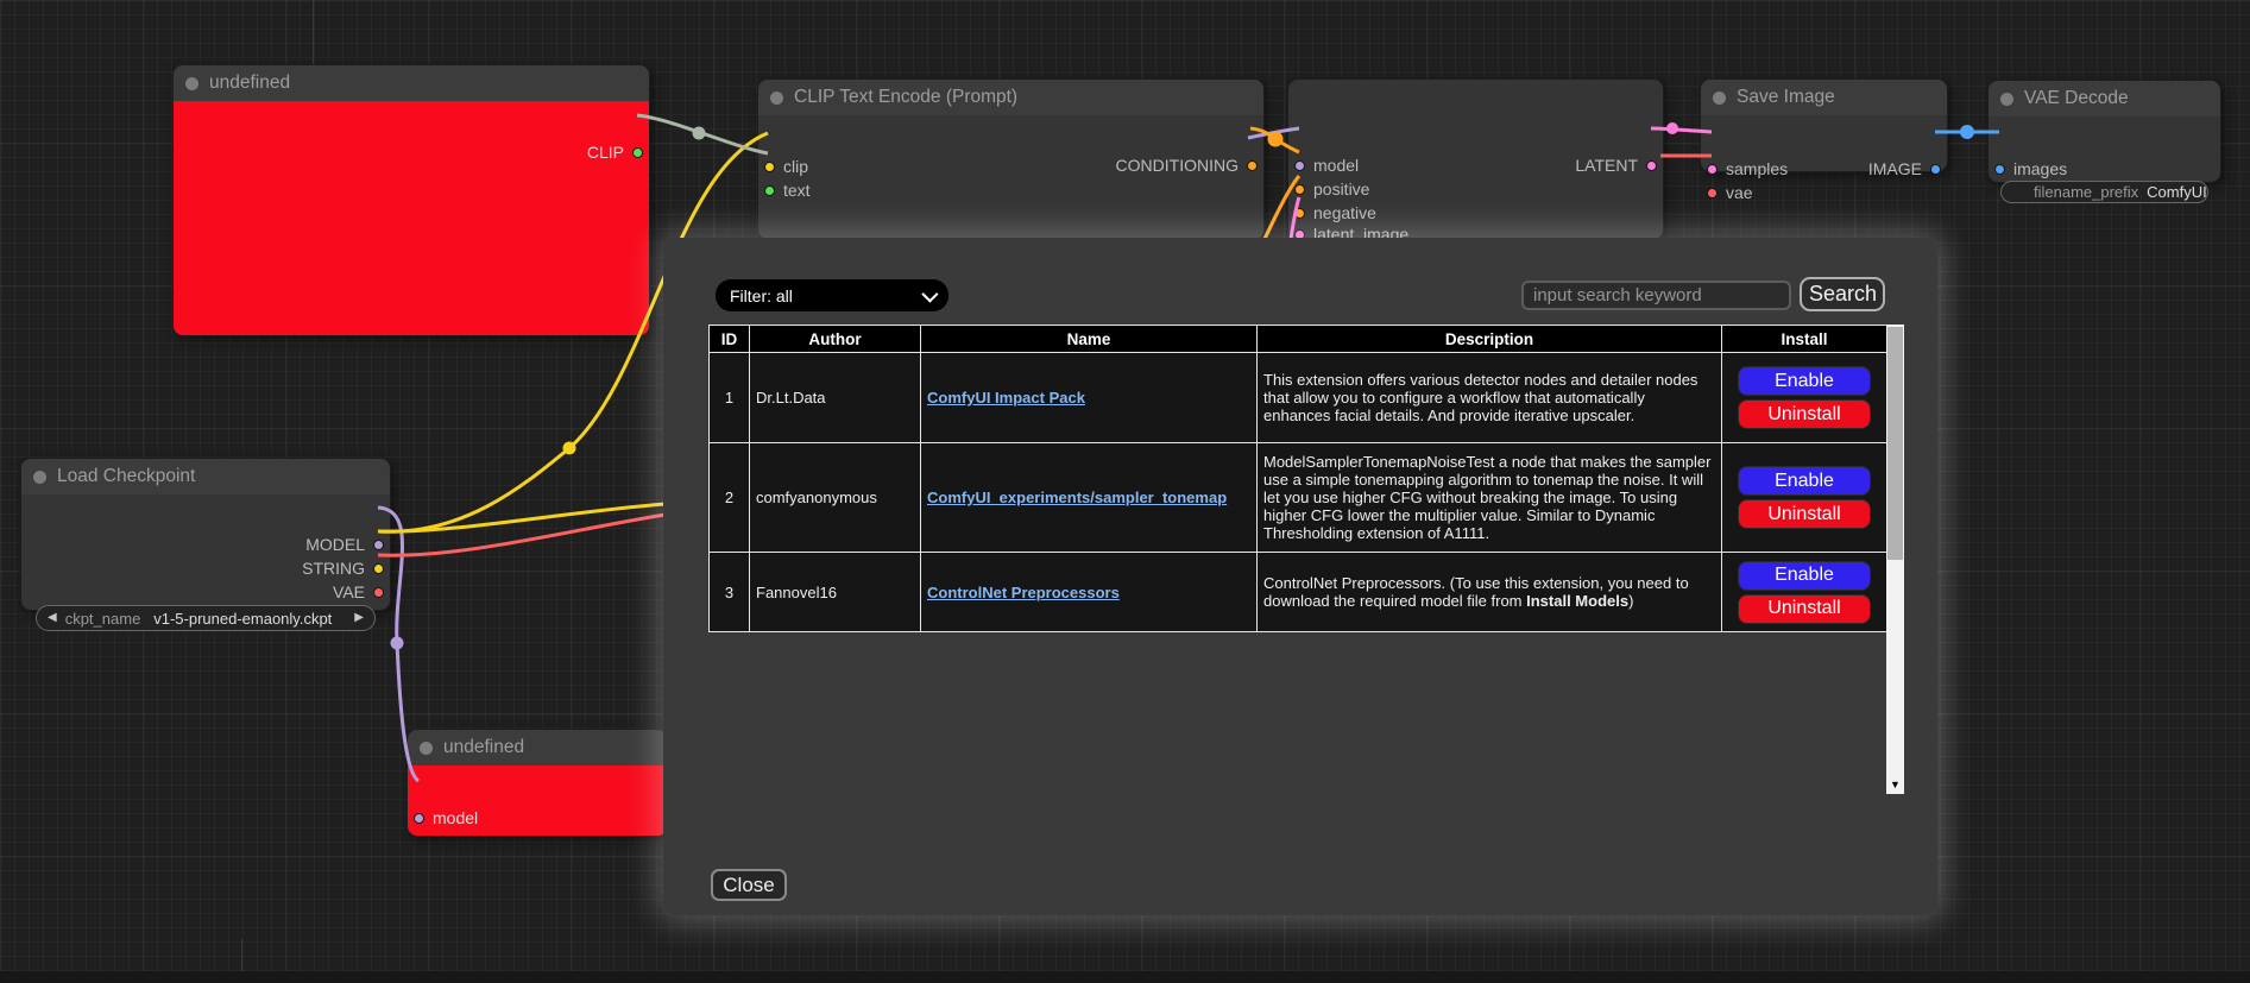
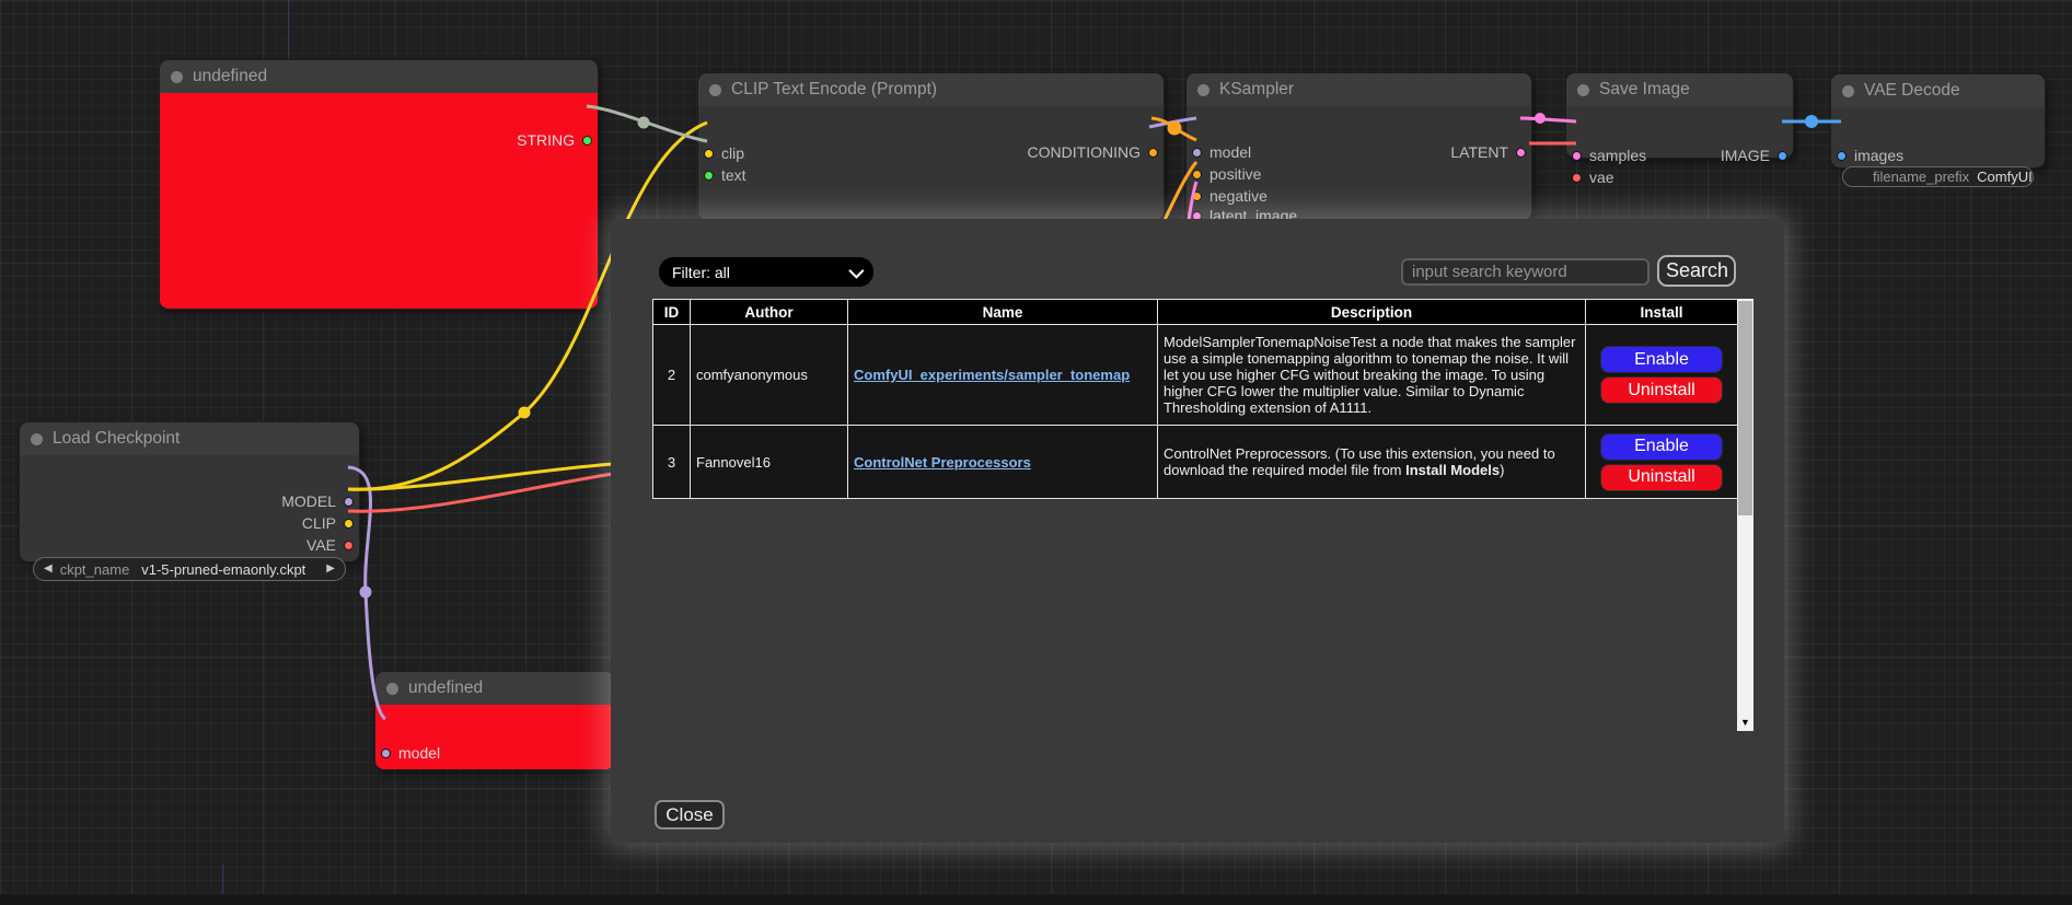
  undefined
- CLIP
+ STRING
  CLIP Text Encode (Prompt)
  clip
  text
  CONDITIONING
+ KSampler
  model
  positive
  negative
  latent_image
  LATENT
  Save Image
  samples
  vae
  IMAGE
  VAE Decode
  images
  filename_prefix
  ComfyUI
  Load Checkpoint
  MODEL
- STRING
+ CLIP
  VAE
  ◀
  ckpt_name
  v1-5-pruned-emaonly.ckpt
  ▶
  undefined
  model
  Filter: all
  input search keyword
  Search
  ID	Author	Name	Description	Install
- 1	Dr.Lt.Data	ComfyUI Impact Pack	This extension offers various detector nodes and detailer nodes that allow you to configure a workflow that automatically enhances facial details. And provide iterative upscaler.	EnableUninstall
  2	comfyanonymous	ComfyUI_experiments/sampler_tonemap	ModelSamplerTonemapNoiseTest a node that makes the sampler use a simple tonemapping algorithm to tonemap the noise. It will let you use higher CFG without breaking the image. To using higher CFG lower the multiplier value. Similar to Dynamic Thresholding extension of A1111.	EnableUninstall
  3	Fannovel16	ControlNet Preprocessors	ControlNet Preprocessors. (To use this extension, you need to download the required model file from Install Models)	EnableUninstall
  ▼
  Close
